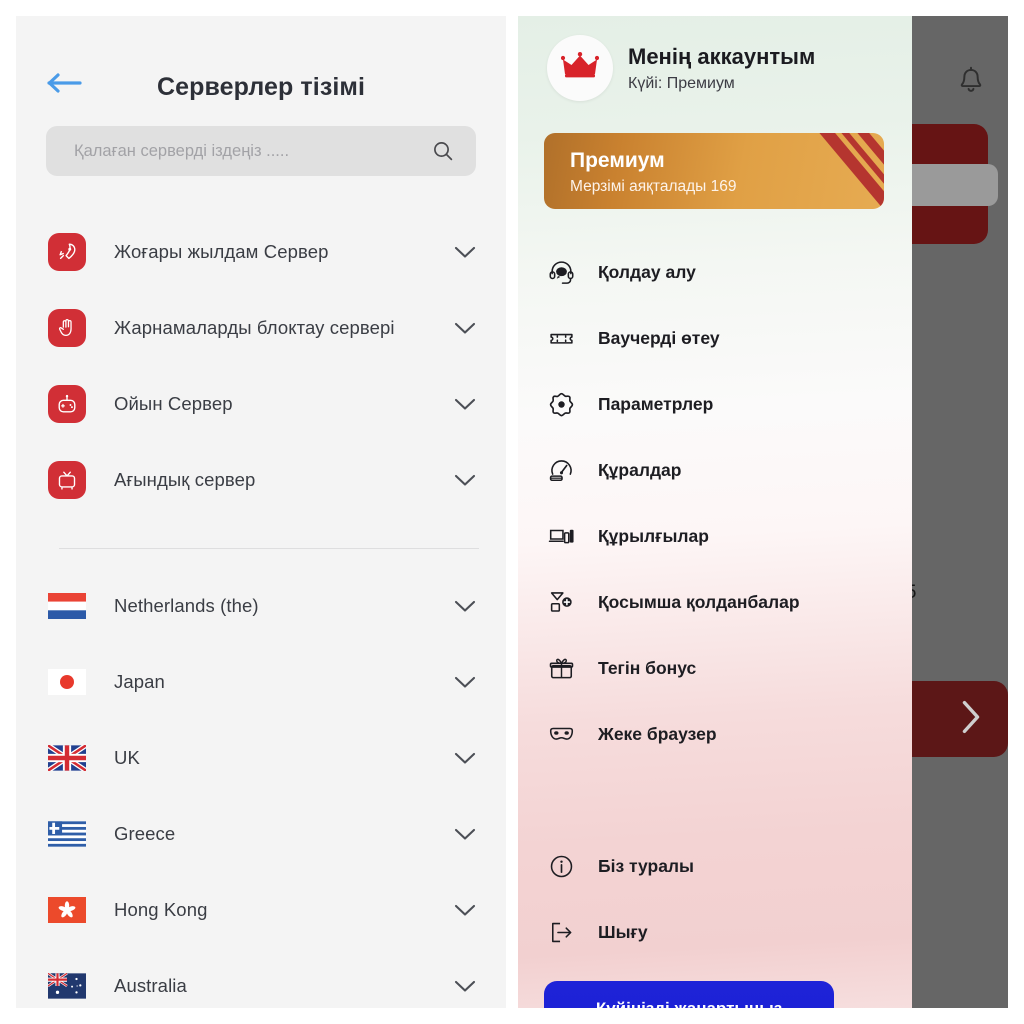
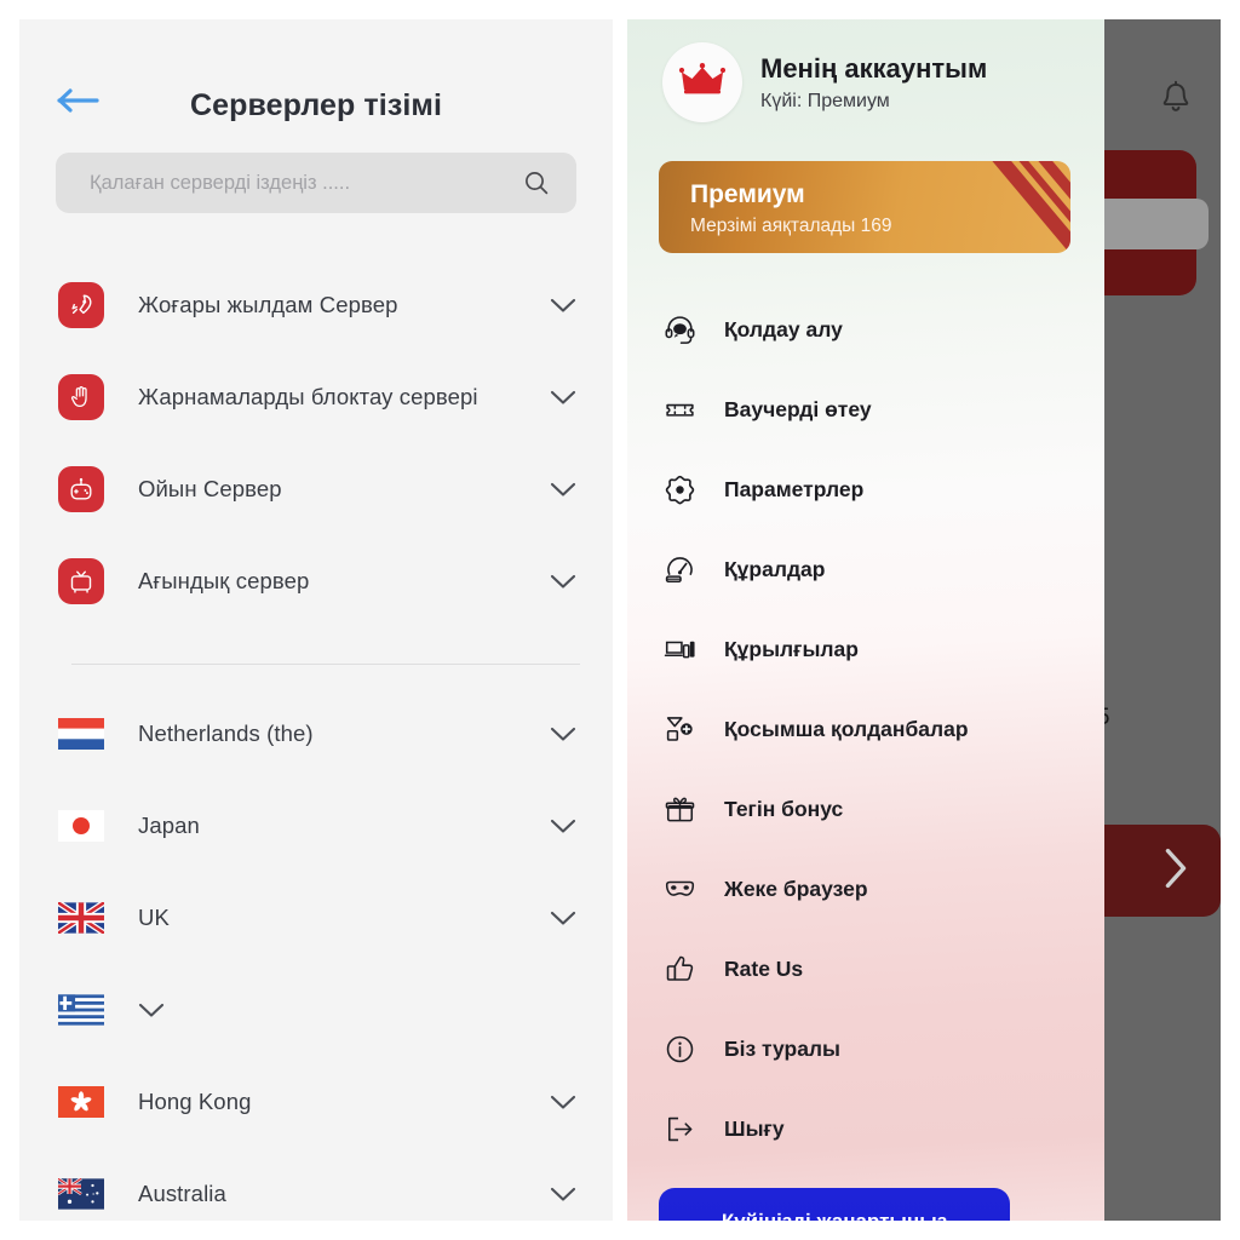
  Серверлер тізімі
  Қалаған серверді іздеңіз .....
  Жоғары жылдам Сервер
  Жарнамаларды блоктау серверi
  Ойын Сервер
  Ағындық сервер
  Netherlands (the)
  Japan
  UK
- Greece
  Hong Kong
  Australia
  Менің аккаунтым
  Күйі: Премиум
  Премиум
  Мерзімі аяқталады 169
  Қолдау алу
  Ваучерді өтеу
  Параметрлер
  Құралдар
  Құрылғылар
  Қосымша қолданбалар
  Тегін бонус
  Жеке браузер
+ Rate Us
  Біз туралы
  Шығу
